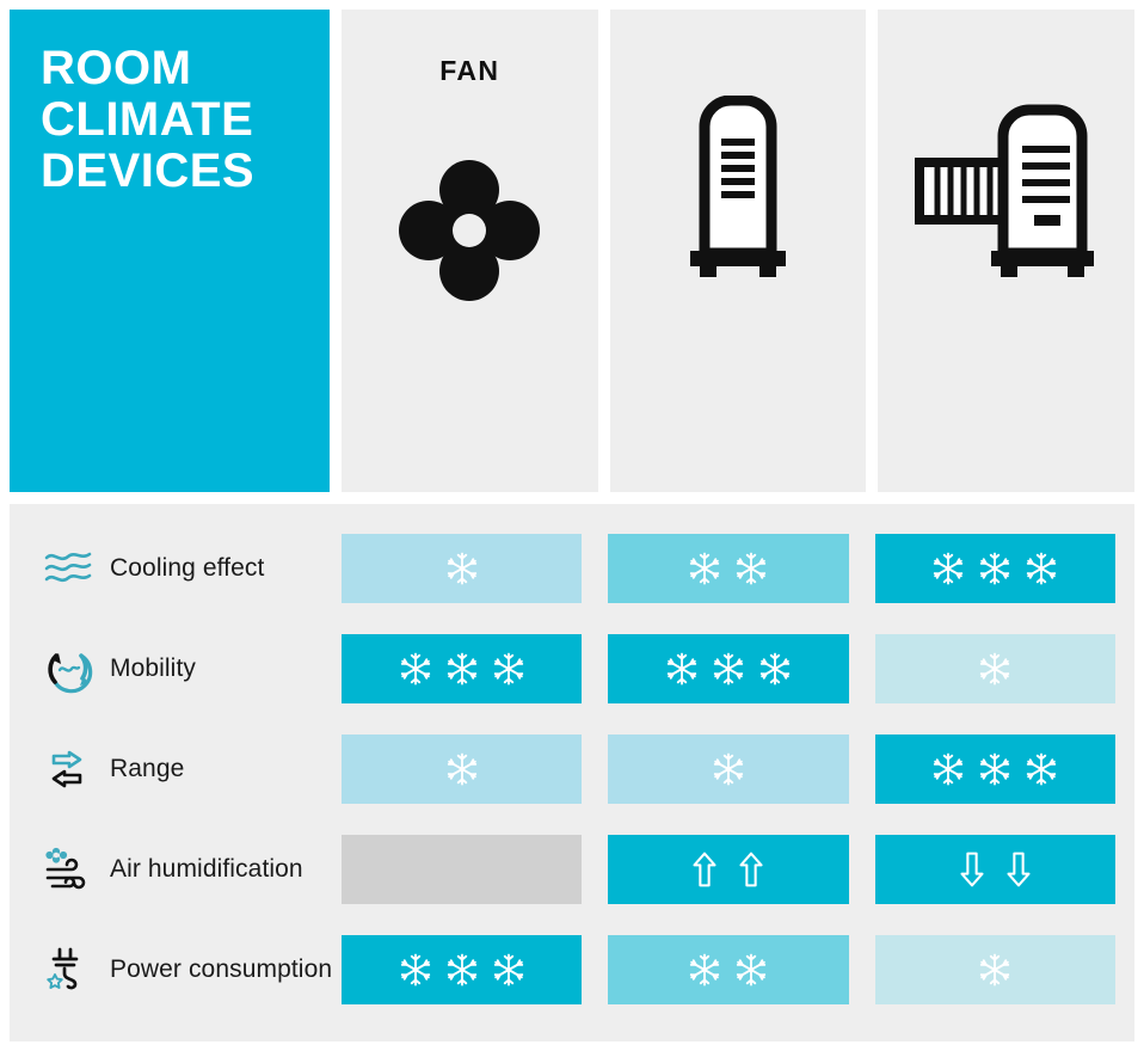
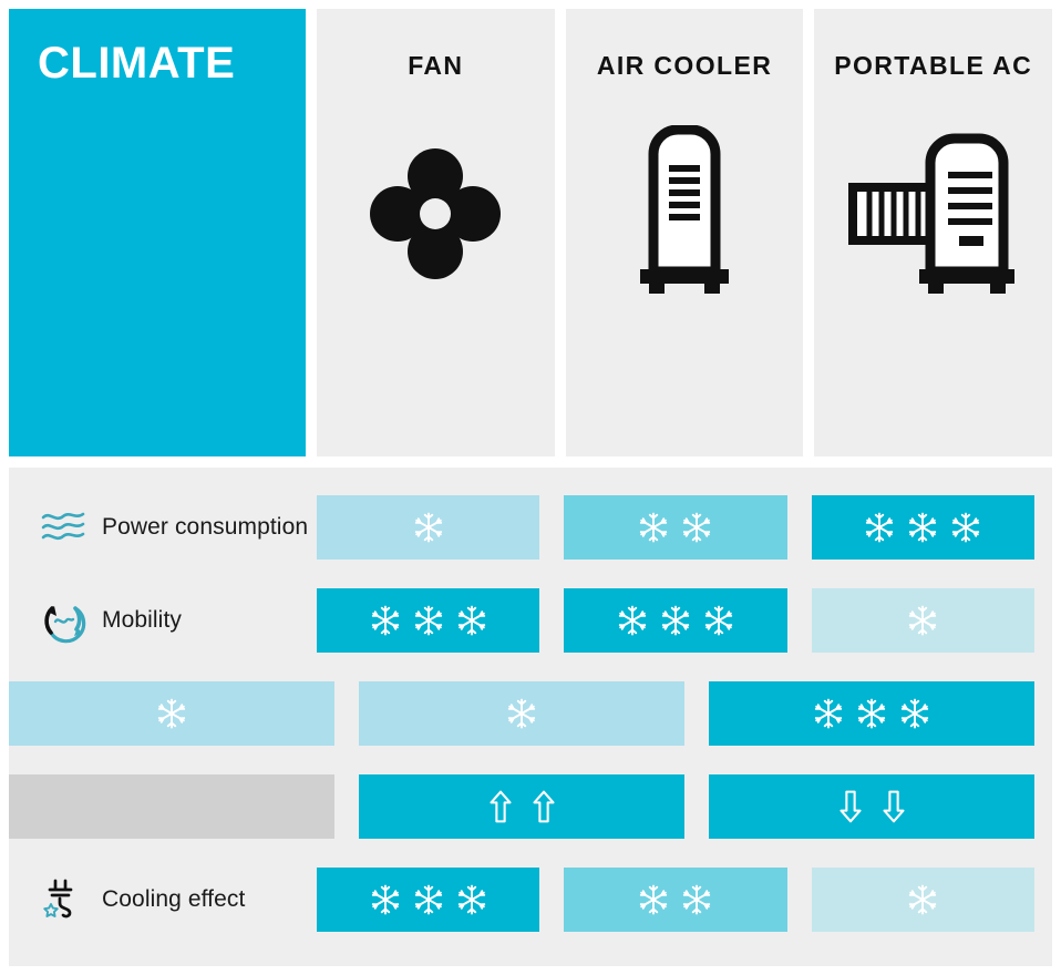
- ROOM
  CLIMATE
- DEVICES
  FAN
+ AIR COOLER
+ PORTABLE AC
- Cooling effect
+ Power consumption
  Mobility
- Range
- Air humidification
- Power consumption
+ Cooling effect
